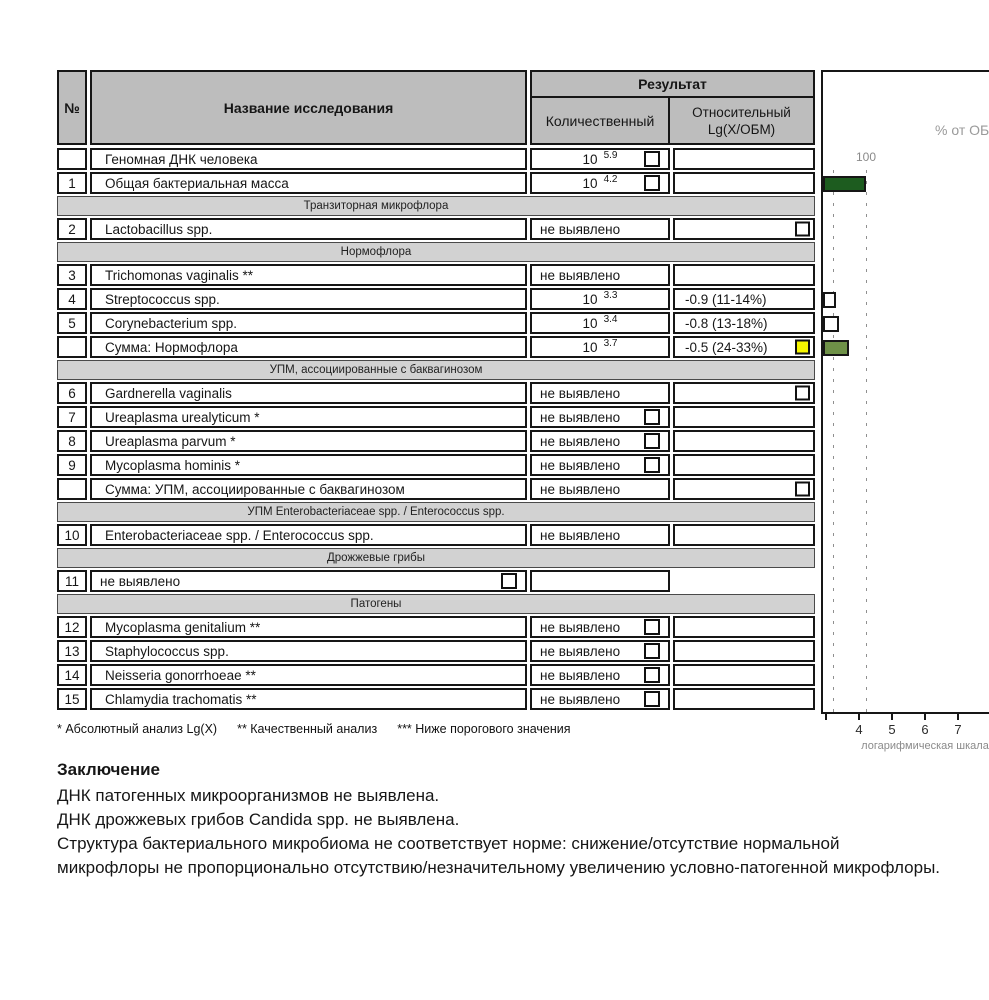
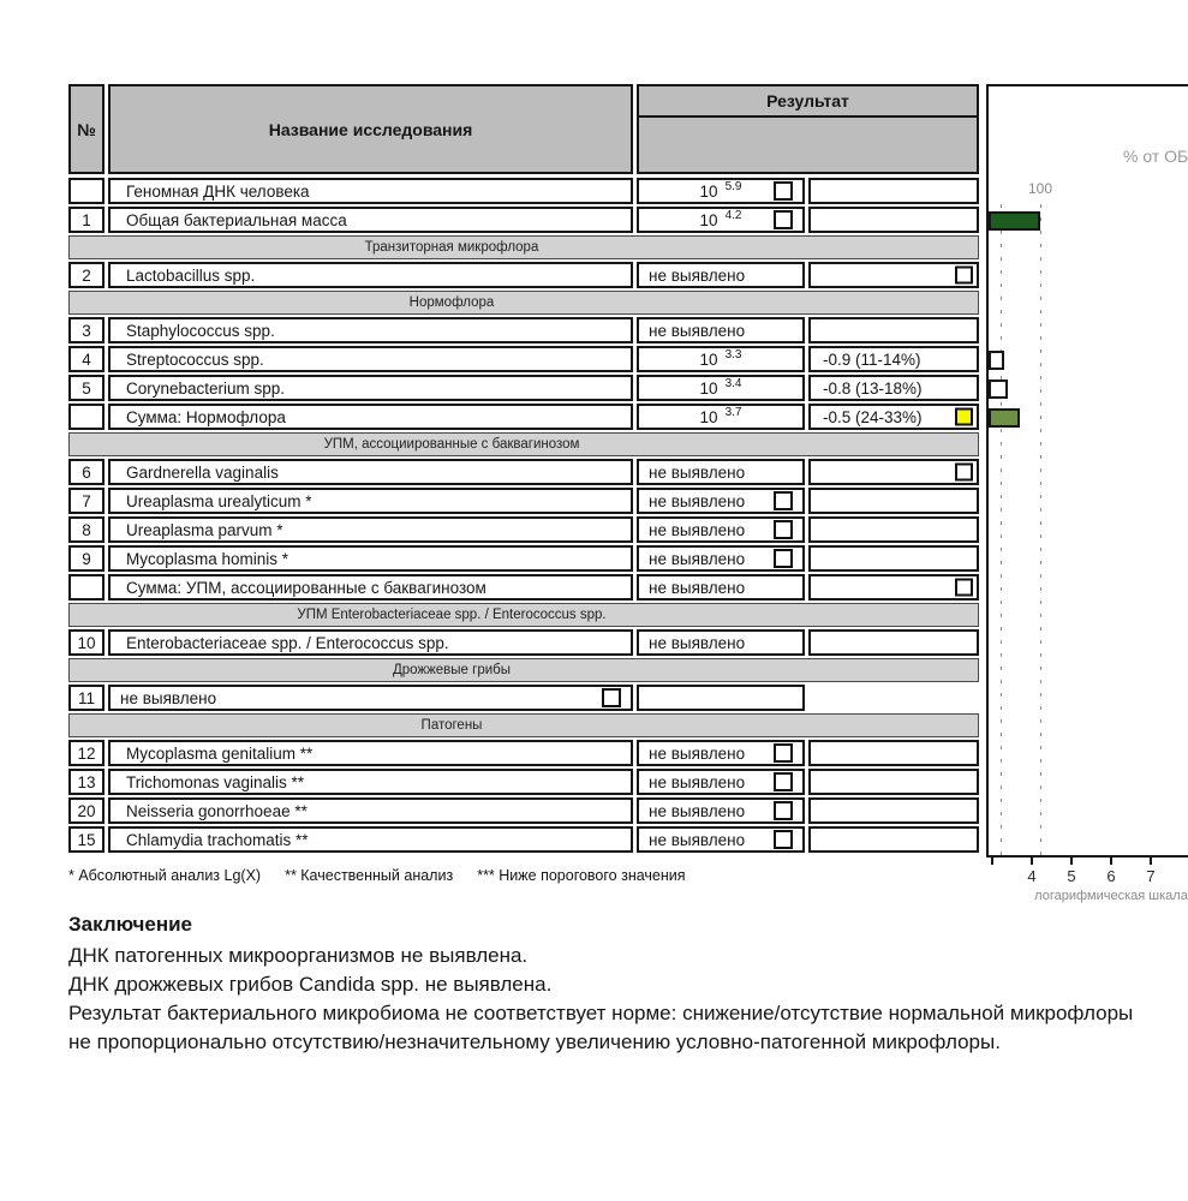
  №
  Название исследования
  Результат
- Количественный
- Относительный
- Lg(X/ОБМ)
  Геномная ДНК человека
  10
  5.9
  1
  Общая бактериальная масса
  10
  4.2
  Транзиторная микрофлора
  2
  Lactobacillus spp.
  не выявлено
  Нормофлора
  3
- Trichomonas vaginalis **
+ Staphylococcus spp.
  не выявлено
  4
  Streptococcus spp.
  10
  3.3
  -0.9 (11-14%)
  5
  Corynebacterium spp.
  10
  3.4
  -0.8 (13-18%)
  Сумма: Нормофлора
  10
  3.7
  -0.5 (24-33%)
  УПМ, ассоциированные с баквагинозом
  6
  Gardnerella vaginalis
  не выявлено
  7
  Ureaplasma urealyticum *
  не выявлено
  8
  Ureaplasma parvum *
  не выявлено
  9
  Mycoplasma hominis *
  не выявлено
  Сумма: УПМ, ассоциированные с баквагинозом
  не выявлено
  УПМ Enterobacteriaceae spp. / Enterococcus spp.
  10
  Enterobacteriaceae spp. / Enterococcus spp.
  не выявлено
  Дрожжевые грибы
  11
  не выявлено
  Патогены
  12
  Mycoplasma genitalium **
  не выявлено
  13
- Staphylococcus spp.
+ Trichomonas vaginalis **
  не выявлено
- 14
+ 20
  Neisseria gonorrhoeae **
  не выявлено
  15
  Chlamydia trachomatis **
  не выявлено
  % от ОБ
  100
  4
  5
  6
  7
  логарифмическая шкала
  * Абсолютный анализ Lg(X)
  ** Качественный анализ
  *** Ниже порогового значения
  Заключение
  ДНК патогенных микроорганизмов не выявлена.
  ДНК дрожжевых грибов Candida spp. не выявлена.
- Структура бактериального микробиома не соответствует норме: снижение/отсутствие нормальной микрофлоры не пропорционально отсутствию/незначительному увеличению условно-патогенной микрофлоры.
+ Результат бактериального микробиома не соответствует норме: снижение/отсутствие нормальной микрофлоры не пропорционально отсутствию/незначительному увеличению условно-патогенной микрофлоры.
